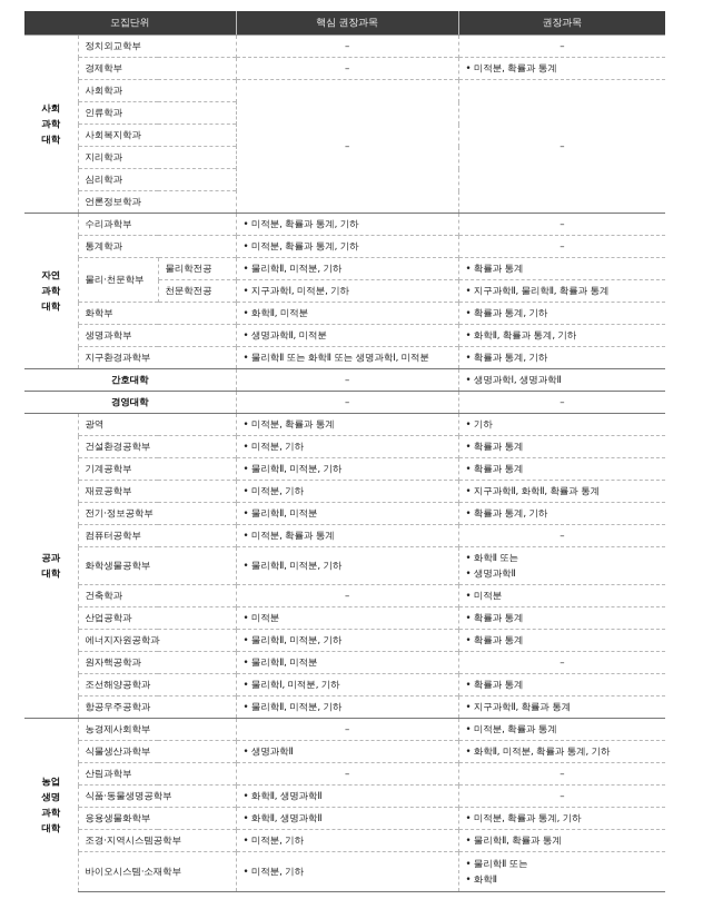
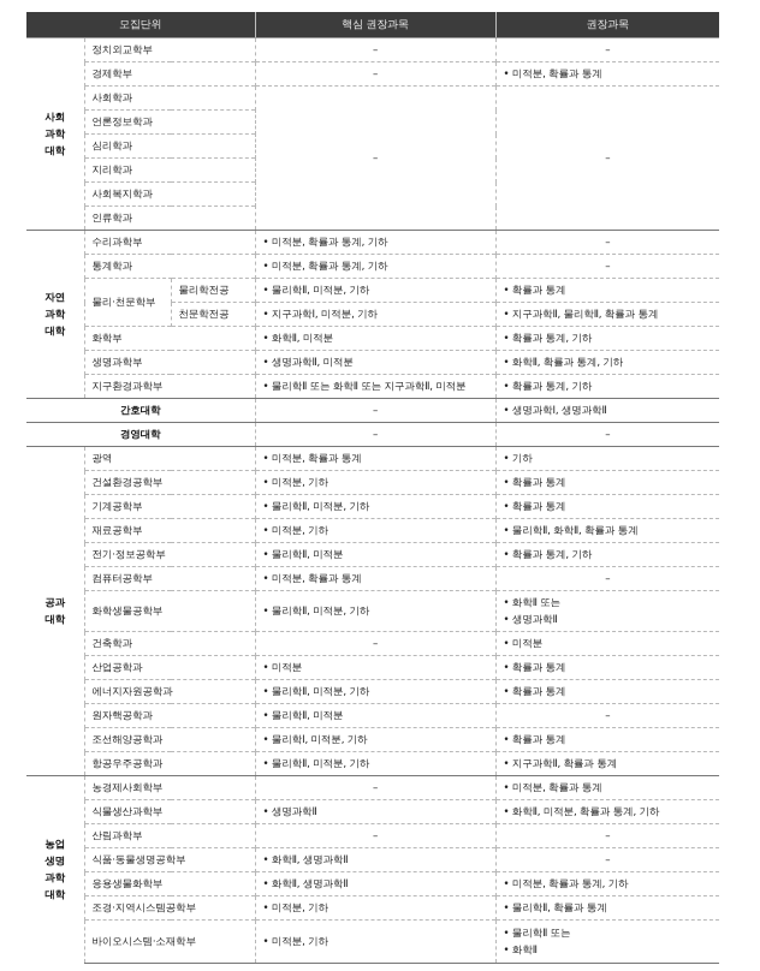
  모집단위	핵심 권장과목	권장과목
  사회과학대학	정치외교학부	–	–
  경제학부	–	• 미적분, 확률과 통계
  사회학과	–	–
- 인류학과
+ 언론정보학과
- 사회복지학과
+ 심리학과
  지리학과
- 심리학과
+ 사회복지학과
- 언론정보학과
+ 인류학과
  자연과학대학	수리과학부	• 미적분, 확률과 통계, 기하	–
  통계학과	• 미적분, 확률과 통계, 기하	–
  물리·천문학부	물리학전공	• 물리학Ⅱ, 미적분, 기하	• 확률과 통계
  천문학전공	• 지구과학Ⅰ, 미적분, 기하	• 지구과학Ⅱ, 물리학Ⅱ, 확률과 통계
  화학부	• 화학Ⅱ, 미적분	• 확률과 통계, 기하
  생명과학부	• 생명과학Ⅱ, 미적분	• 화학Ⅱ, 확률과 통계, 기하
- 지구환경과학부	• 물리학Ⅱ 또는 화학Ⅱ 또는 생명과학Ⅰ, 미적분	• 확률과 통계, 기하
+ 지구환경과학부	• 물리학Ⅱ 또는 화학Ⅱ 또는 지구과학Ⅱ, 미적분	• 확률과 통계, 기하
  간호대학	–	• 생명과학Ⅰ, 생명과학Ⅱ
  경영대학	–	–
  공과대학	광역	• 미적분, 확률과 통계	• 기하
  건설환경공학부	• 미적분, 기하	• 확률과 통계
  기계공학부	• 물리학Ⅱ, 미적분, 기하	• 확률과 통계
- 재료공학부	• 미적분, 기하	• 지구과학Ⅱ, 화학Ⅱ, 확률과 통계
+ 재료공학부	• 미적분, 기하	• 물리학Ⅱ, 화학Ⅱ, 확률과 통계
  전기·정보공학부	• 물리학Ⅱ, 미적분	• 확률과 통계, 기하
  컴퓨터공학부	• 미적분, 확률과 통계	–
  화학생물공학부	• 물리학Ⅱ, 미적분, 기하	• 화학Ⅱ 또는• 생명과학Ⅱ
  건축학과	–	• 미적분
  산업공학과	• 미적분	• 확률과 통계
  에너지자원공학과	• 물리학Ⅱ, 미적분, 기하	• 확률과 통계
  원자핵공학과	• 물리학Ⅱ, 미적분	–
  조선해양공학과	• 물리학Ⅰ, 미적분, 기하	• 확률과 통계
  항공우주공학과	• 물리학Ⅱ, 미적분, 기하	• 지구과학Ⅱ, 확률과 통계
  농업생명과학대학	농경제사회학부	–	• 미적분, 확률과 통계
  식물생산과학부	• 생명과학Ⅱ	• 화학Ⅱ, 미적분, 확률과 통계, 기하
  산림과학부	–	–
  식품·동물생명공학부	• 화학Ⅱ, 생명과학Ⅱ	–
  응용생물화학부	• 화학Ⅱ, 생명과학Ⅱ	• 미적분, 확률과 통계, 기하
  조경·지역시스템공학부	• 미적분, 기하	• 물리학Ⅱ, 확률과 통계
  바이오시스템·소재학부	• 미적분, 기하	• 물리학Ⅱ 또는• 화학Ⅱ
